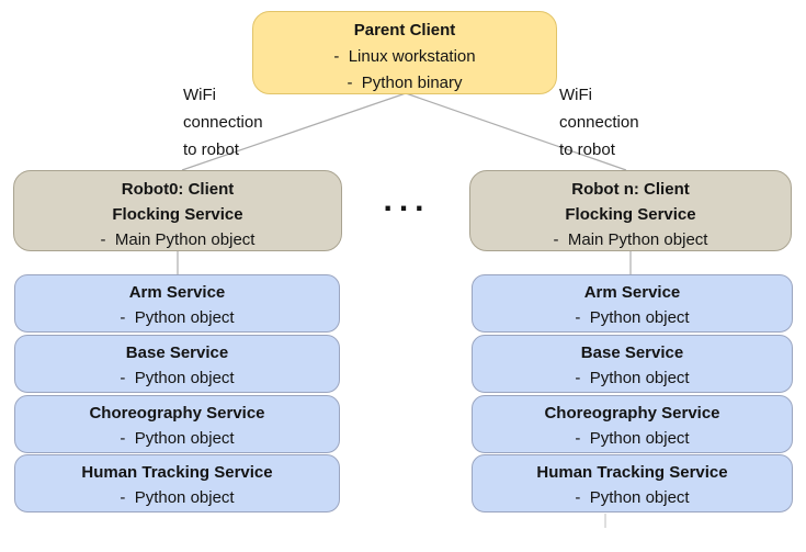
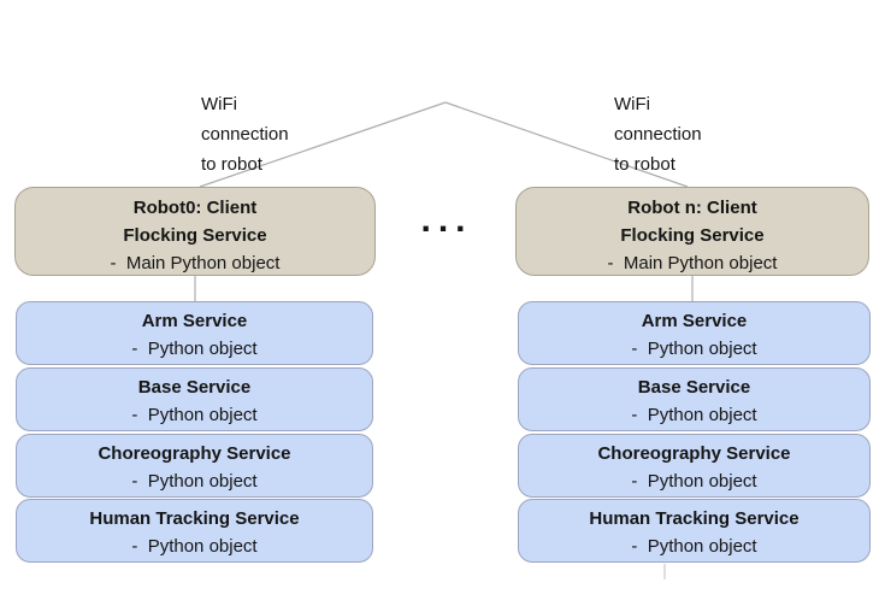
- Parent Client
- - Linux workstation
- - Python binary
  WiFi
  connection
  to robot
  WiFi
  connection
  to robot
  ...
  Robot0: Client
  Flocking Service
  - Main Python object
  Robot n: Client
  Flocking Service
  - Main Python object
  Arm Service
  - Python object
  Base Service
  - Python object
  Choreography Service
  - Python object
  Human Tracking Service
  - Python object
  Arm Service
  - Python object
  Base Service
  - Python object
  Choreography Service
  - Python object
  Human Tracking Service
  - Python object
